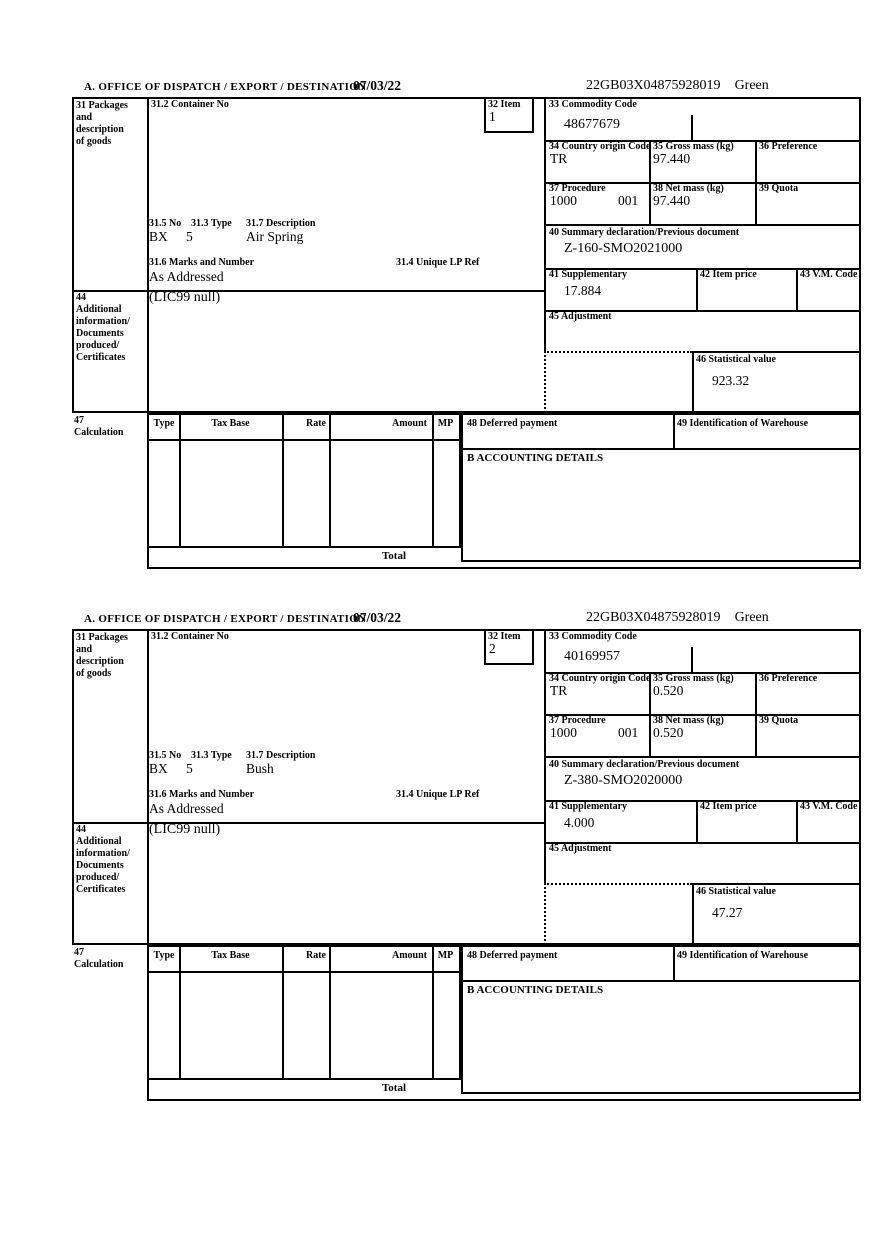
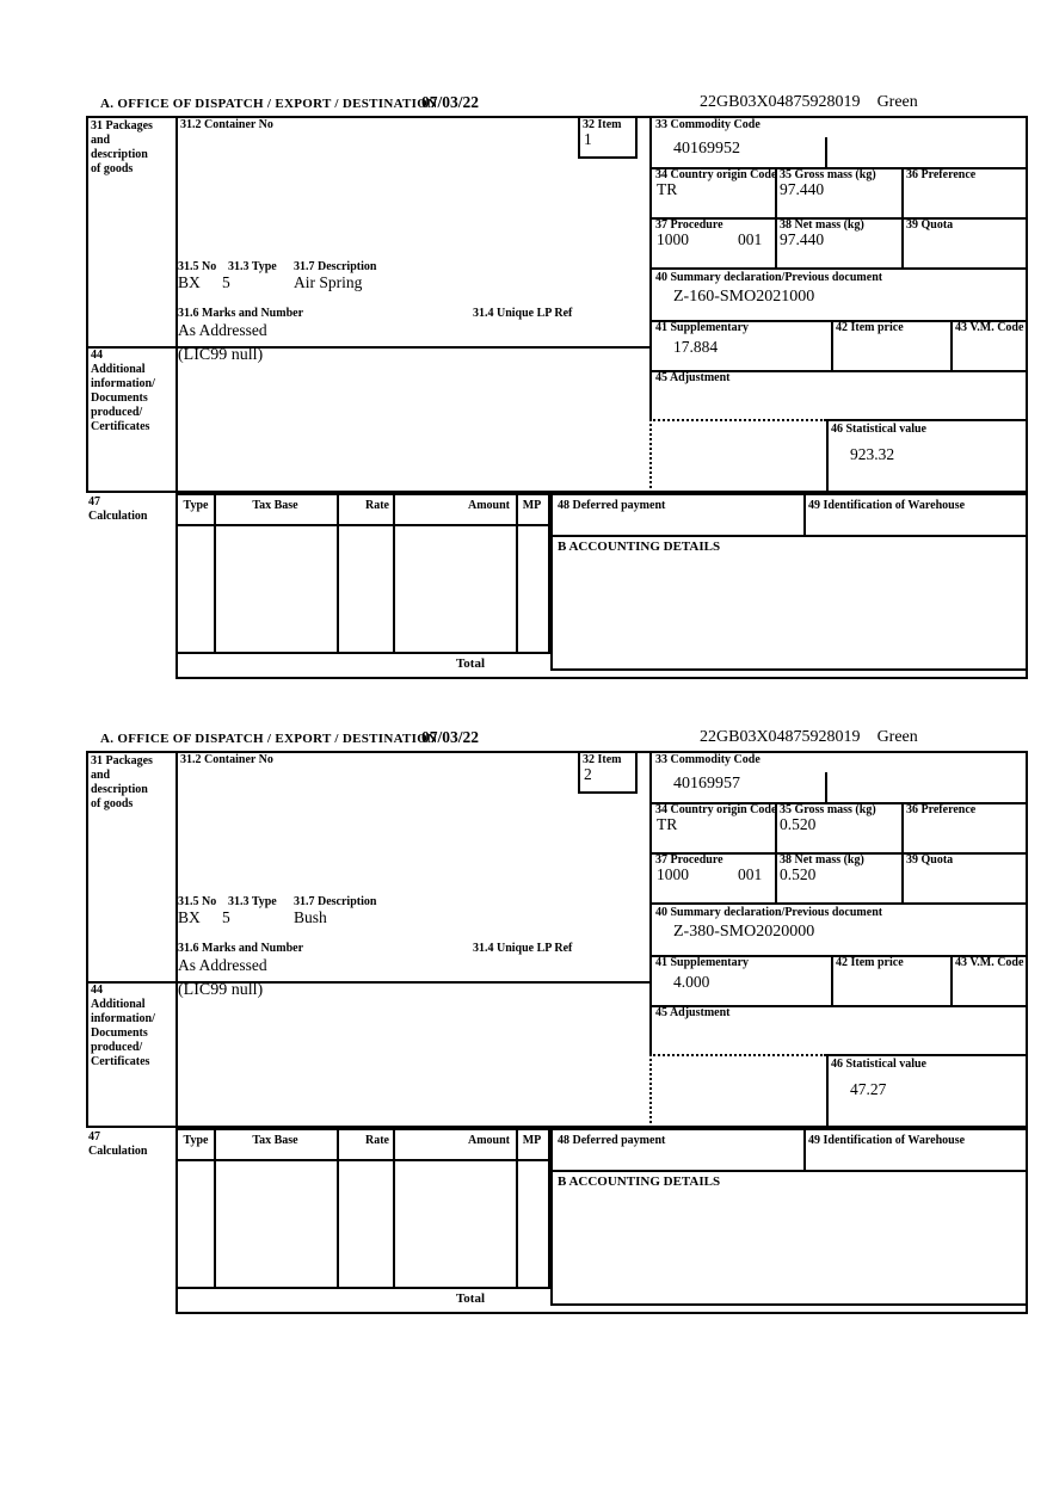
  A. OFFICE OF DISPATCH / EXPORT / DESTINATION
  07/03/22
  22GB03X04875928019
  Green
  31 Packages
  and
  description
  of goods
  44
  Additional
  information/
  Documents
  produced/
  Certificates
  47
  Calculation
  31.2 Container No
  31.5 No
  31.3 Type
  31.7 Description
  BX
  5
  Air Spring
  31.6 Marks and Number
  31.4 Unique LP Ref
  As Addressed
  32 Item
  1
  (LIC99 null)
  33 Commodity Code
- 48677679
+ 40169952
  34 Country origin Code
  TR
  35 Gross mass (kg)
  97.440
  36 Preference
  37 Procedure
  1000
  001
  38 Net mass (kg)
  97.440
  39 Quota
  40 Summary declaration/Previous document
  Z-160-SMO2021000
  41 Supplementary
  17.884
  42 Item price
  43 V.M. Code
  45 Adjustment
  46 Statistical value
  923.32
  Type
  Tax Base
  Rate
  Amount
  MP
  48 Deferred payment
  49 Identification of Warehouse
  B ACCOUNTING DETAILS
  Total
  A. OFFICE OF DISPATCH / EXPORT / DESTINATION
  07/03/22
  22GB03X04875928019
  Green
  31 Packages
  and
  description
  of goods
  44
  Additional
  information/
  Documents
  produced/
  Certificates
  47
  Calculation
  31.2 Container No
  31.5 No
  31.3 Type
  31.7 Description
  BX
  5
  Bush
  31.6 Marks and Number
  31.4 Unique LP Ref
  As Addressed
  32 Item
  2
  (LIC99 null)
  33 Commodity Code
  40169957
  34 Country origin Code
  TR
  35 Gross mass (kg)
  0.520
  36 Preference
  37 Procedure
  1000
  001
  38 Net mass (kg)
  0.520
  39 Quota
  40 Summary declaration/Previous document
  Z-380-SMO2020000
  41 Supplementary
  4.000
  42 Item price
  43 V.M. Code
  45 Adjustment
  46 Statistical value
  47.27
  Type
  Tax Base
  Rate
  Amount
  MP
  48 Deferred payment
  49 Identification of Warehouse
  B ACCOUNTING DETAILS
  Total
